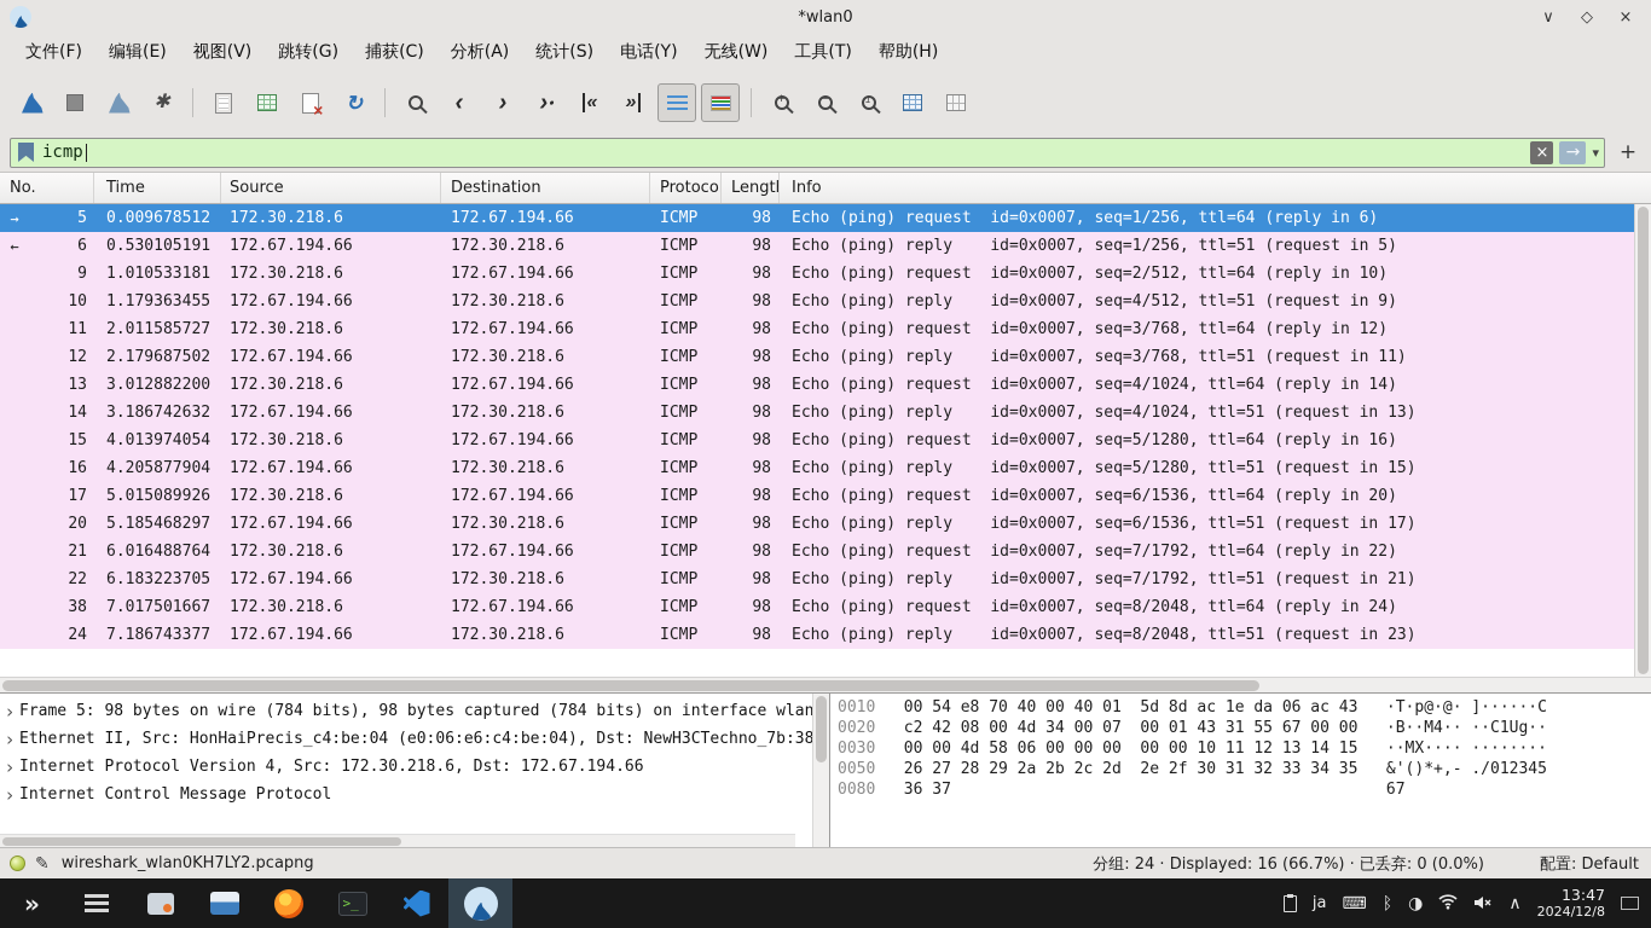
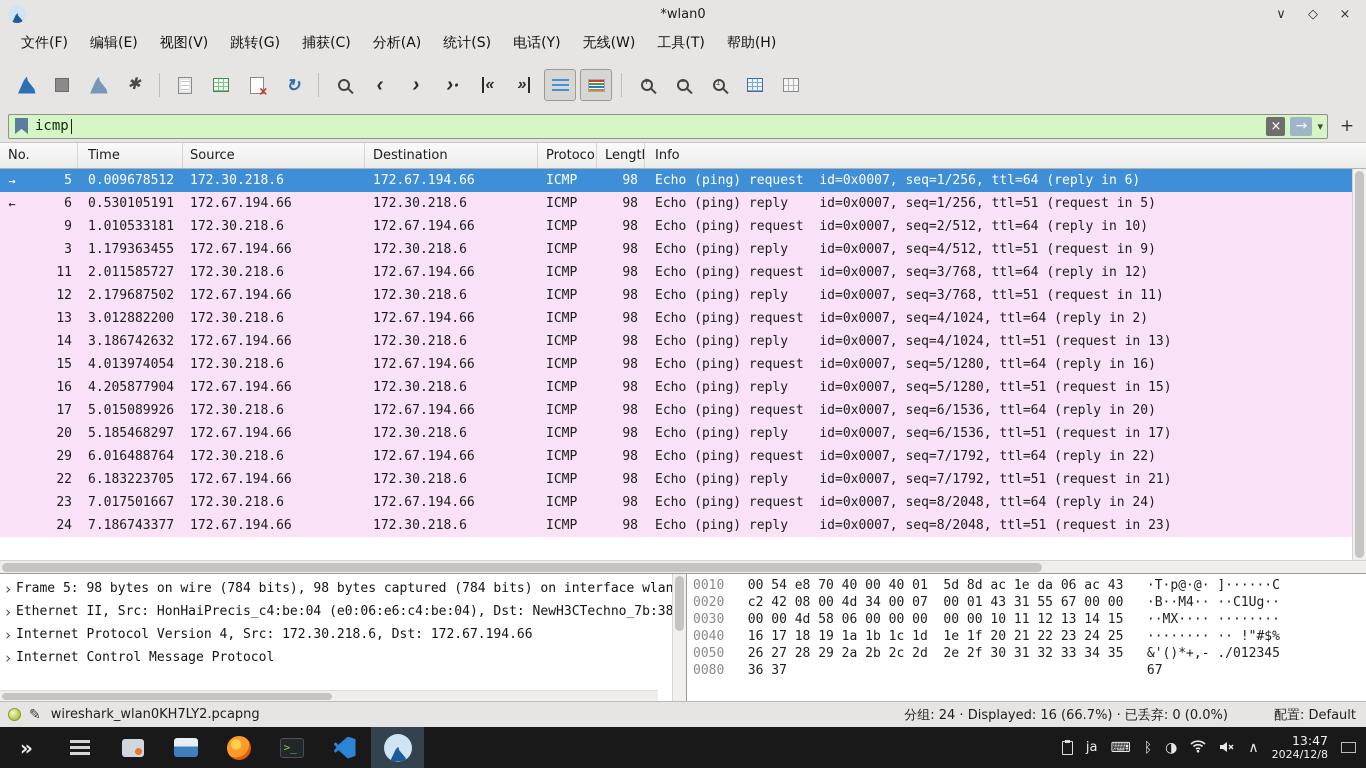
  *wlan0
  ∨
  ◇
  ×
  文件(F)
  编辑(E)
  视图(V)
  跳转(G)
  捕获(C)
  分析(A)
  统计(S)
  电话(Y)
  无线(W)
  工具(T)
  帮助(H)
  ✱
  ↻
  ‹
  ›
  ›
  «
  »
  icmp
  ×
  →
  ▾
  +
  No.
  Time
  Source
  Destination
  Protocol
  Lengt
  Info
  →
  5
  0.009678512
  172.30.218.6
  172.67.194.66
  ICMP
  98
  Echo (ping) request id=0x0007, seq=1/256, ttl=64 (reply in 6)
  ←
  6
  0.530105191
  172.67.194.66
  172.30.218.6
  ICMP
  98
  Echo (ping) reply id=0x0007, seq=1/256, ttl=51 (request in 5)
  9
  1.010533181
  172.30.218.6
  172.67.194.66
  ICMP
  98
  Echo (ping) request id=0x0007, seq=2/512, ttl=64 (reply in 10)
- 10
+ 3
  1.179363455
  172.67.194.66
  172.30.218.6
  ICMP
  98
  Echo (ping) reply id=0x0007, seq=4/512, ttl=51 (request in 9)
  11
  2.011585727
  172.30.218.6
  172.67.194.66
  ICMP
  98
  Echo (ping) request id=0x0007, seq=3/768, ttl=64 (reply in 12)
  12
  2.179687502
  172.67.194.66
  172.30.218.6
  ICMP
  98
  Echo (ping) reply id=0x0007, seq=3/768, ttl=51 (request in 11)
  13
  3.012882200
  172.30.218.6
  172.67.194.66
  ICMP
  98
- Echo (ping) request id=0x0007, seq=4/1024, ttl=64 (reply in 14)
+ Echo (ping) request id=0x0007, seq=4/1024, ttl=64 (reply in 2)
  14
  3.186742632
  172.67.194.66
  172.30.218.6
  ICMP
  98
  Echo (ping) reply id=0x0007, seq=4/1024, ttl=51 (request in 13)
  15
  4.013974054
  172.30.218.6
  172.67.194.66
  ICMP
  98
  Echo (ping) request id=0x0007, seq=5/1280, ttl=64 (reply in 16)
  16
  4.205877904
  172.67.194.66
  172.30.218.6
  ICMP
  98
  Echo (ping) reply id=0x0007, seq=5/1280, ttl=51 (request in 15)
  17
  5.015089926
  172.30.218.6
  172.67.194.66
  ICMP
  98
  Echo (ping) request id=0x0007, seq=6/1536, ttl=64 (reply in 20)
  20
  5.185468297
  172.67.194.66
  172.30.218.6
  ICMP
  98
  Echo (ping) reply id=0x0007, seq=6/1536, ttl=51 (request in 17)
- 21
+ 29
  6.016488764
  172.30.218.6
  172.67.194.66
  ICMP
  98
  Echo (ping) request id=0x0007, seq=7/1792, ttl=64 (reply in 22)
  22
  6.183223705
  172.67.194.66
  172.30.218.6
  ICMP
  98
  Echo (ping) reply id=0x0007, seq=7/1792, ttl=51 (request in 21)
- 38
+ 23
  7.017501667
  172.30.218.6
  172.67.194.66
  ICMP
  98
  Echo (ping) request id=0x0007, seq=8/2048, ttl=64 (reply in 24)
  24
  7.186743377
  172.67.194.66
  172.30.218.6
  ICMP
  98
  Echo (ping) reply id=0x0007, seq=8/2048, ttl=51 (request in 23)
  ›
  Frame 5: 98 bytes on wire (784 bits), 98 bytes captured (784 bits) on interface wlan
  ›
  Ethernet II, Src: HonHaiPrecis_c4:be:04 (e0:06:e6:c4:be:04), Dst: NewH3CTechno_7b:38
  ›
  Internet Protocol Version 4, Src: 172.30.218.6, Dst: 172.67.194.66
  ›
  Internet Control Message Protocol
  0010
  00 54 e8 70 40 00 40 01 5d 8d ac 1e da 06 ac 43
  ·T·p@·@· ]······C
  0020
  c2 42 08 00 4d 34 00 07 00 01 43 31 55 67 00 00
  ·B··M4·· ··C1Ug··
  0030
  00 00 4d 58 06 00 00 00 00 00 10 11 12 13 14 15
  ··MX···· ········
+ 0040
+ 16 17 18 19 1a 1b 1c 1d 1e 1f 20 21 22 23 24 25
+ ········ ·· !"#$%
  0050
  26 27 28 29 2a 2b 2c 2d 2e 2f 30 31 32 33 34 35
  &'()*+,- ./012345
  0080
  36 37
  67
  ✎
  wireshark_wlan0KH7LY2.pcapng
  分组: 24 · Displayed: 16 (66.7%) · 已丢弃: 0 (0.0%)
  配置: Default
  »
  >
  ja
  ⌨
  ᛒ
  ◑
  ∧
  13:47
  2024/12/8
